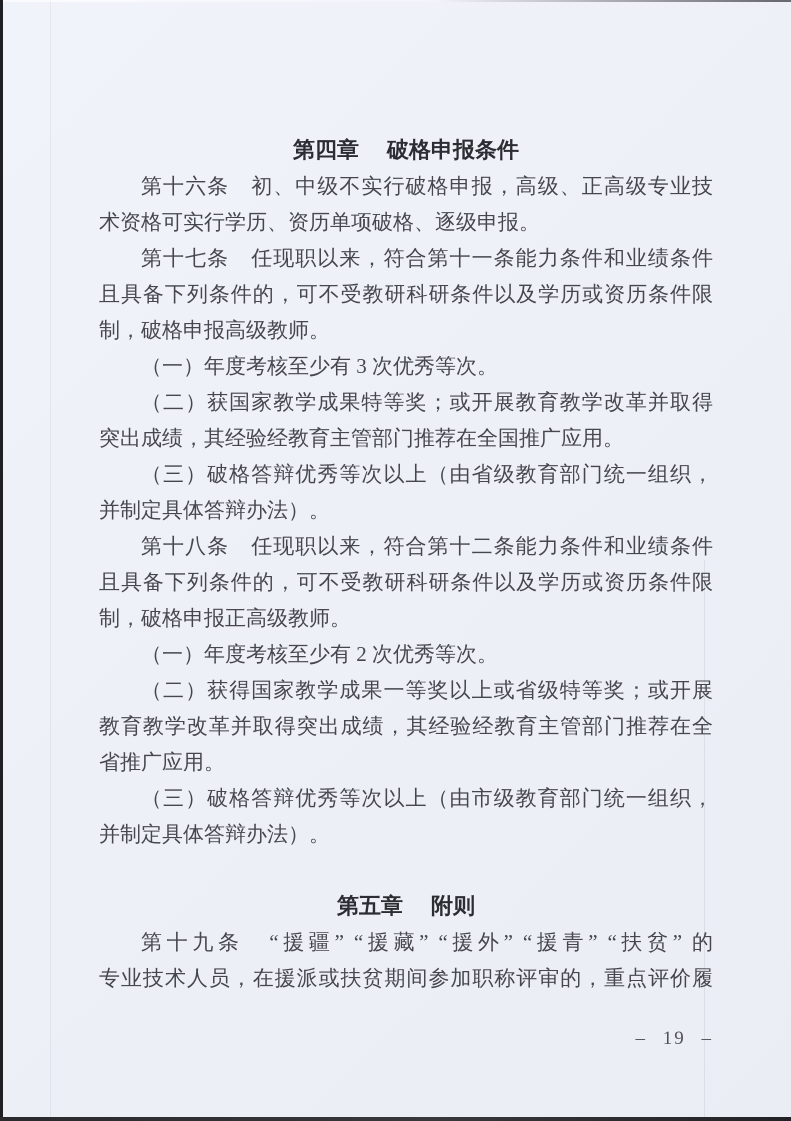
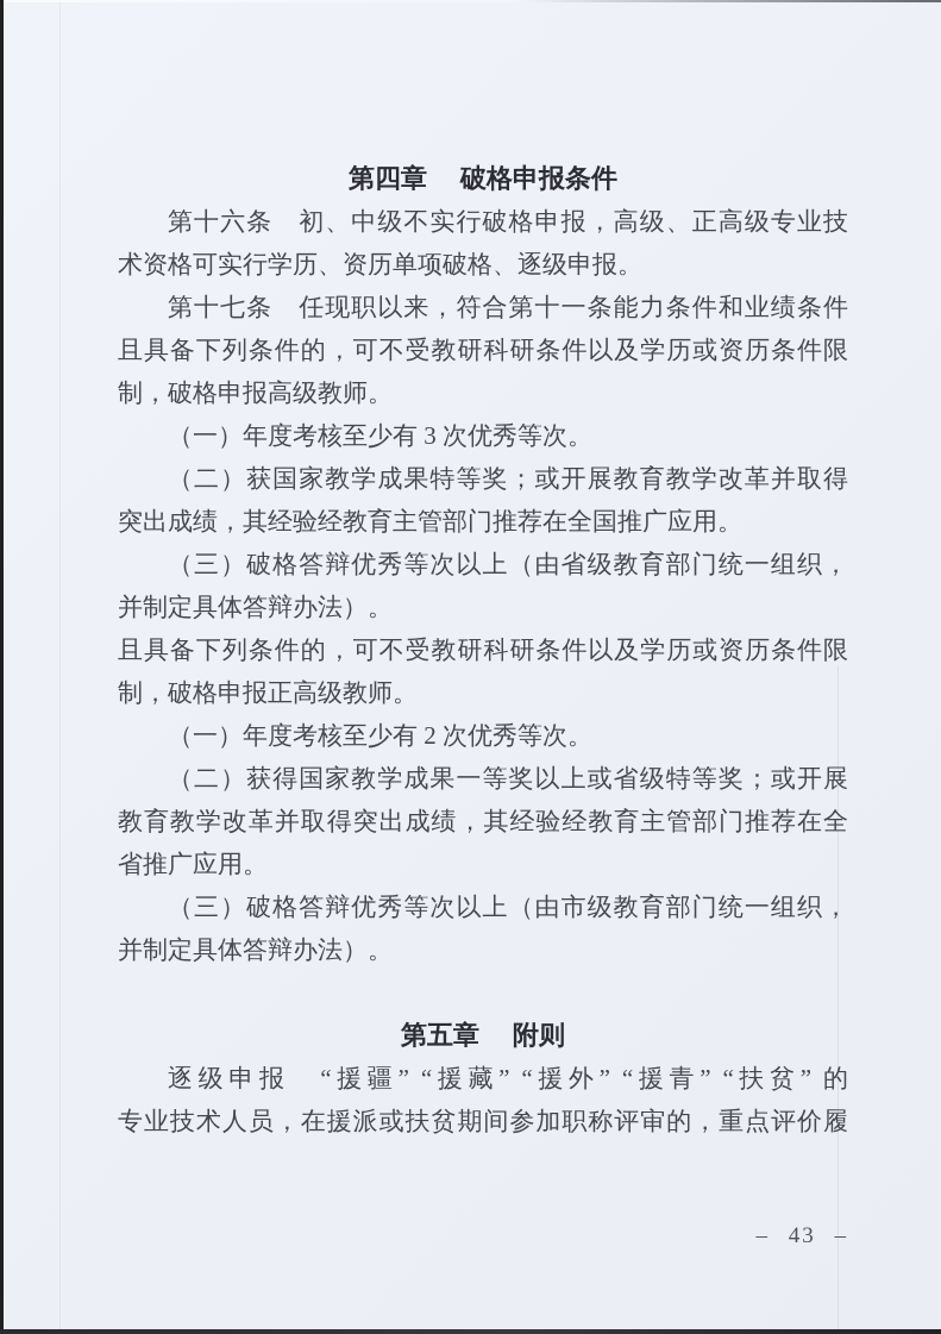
  第四章 破格申报条件
  第十六条 初、中级不实行破格申报，高级、正高级专业技
  术资格可实行学历、资历单项破格、逐级申报。
  第十七条 任现职以来，符合第十一条能力条件和业绩条件
  且具备下列条件的，可不受教研科研条件以及学历或资历条件限
  制，破格申报高级教师。
  （一）年度考核至少有 3 次优秀等次。
  （二）获国家教学成果特等奖；或开展教育教学改革并取得
  突出成绩，其经验经教育主管部门推荐在全国推广应用。
  （三）破格答辩优秀等次以上（由省级教育部门统一组织，
  并制定具体答辩办法）。
- 第十八条 任现职以来，符合第十二条能力条件和业绩条件
  且具备下列条件的，可不受教研科研条件以及学历或资历条件限
  制，破格申报正高级教师。
  （一）年度考核至少有 2 次优秀等次。
  （二）获得国家教学成果一等奖以上或省级特等奖；或开展
  教育教学改革并取得突出成绩，其经验经教育主管部门推荐在全
  省推广应用。
  （三）破格答辩优秀等次以上（由市级教育部门统一组织，
  并制定具体答辩办法）。
  第五章 附则
- 第十九条 “援疆” “援藏” “援外” “援青” “扶贫” 的
+ 逐级申报 “援疆” “援藏” “援外” “援青” “扶贫” 的
  专业技术人员，在援派或扶贫期间参加职称评审的，重点评价履
- – 19 –
+ – 43 –
